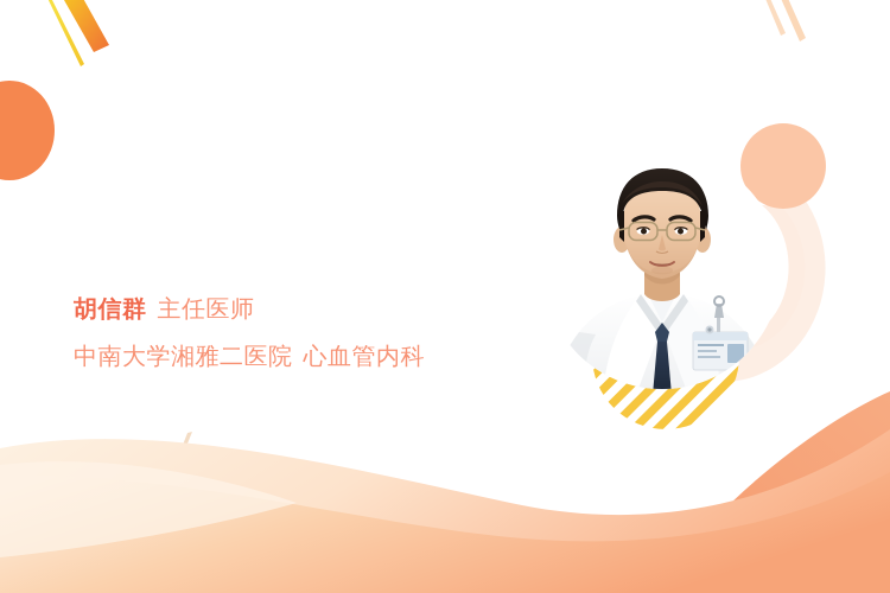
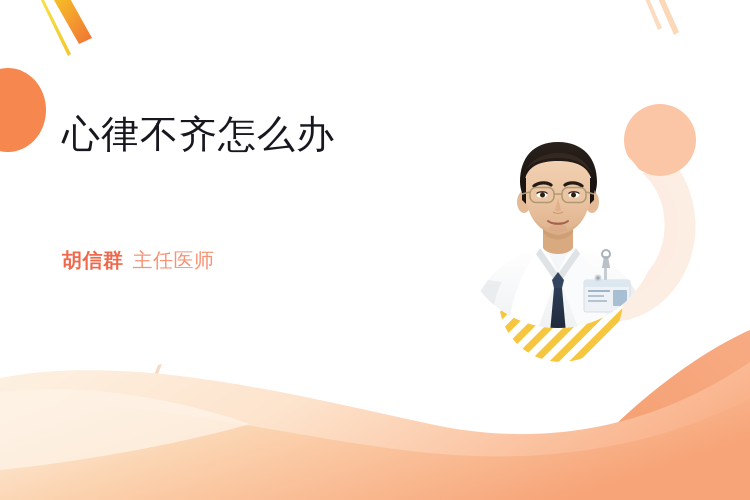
+ 心律不齐怎么办
  胡信群 主任医师
- 中南大学湘雅二医院 心血管内科
